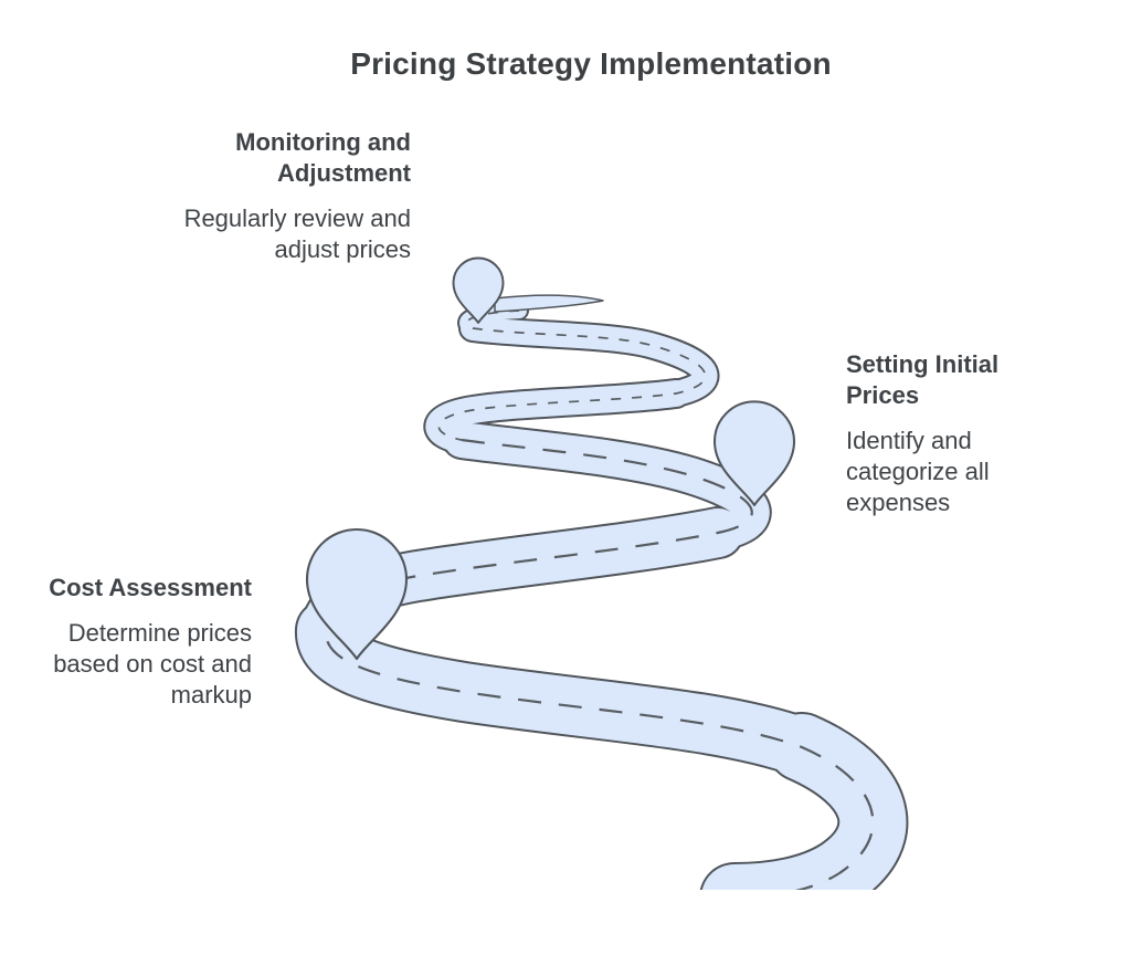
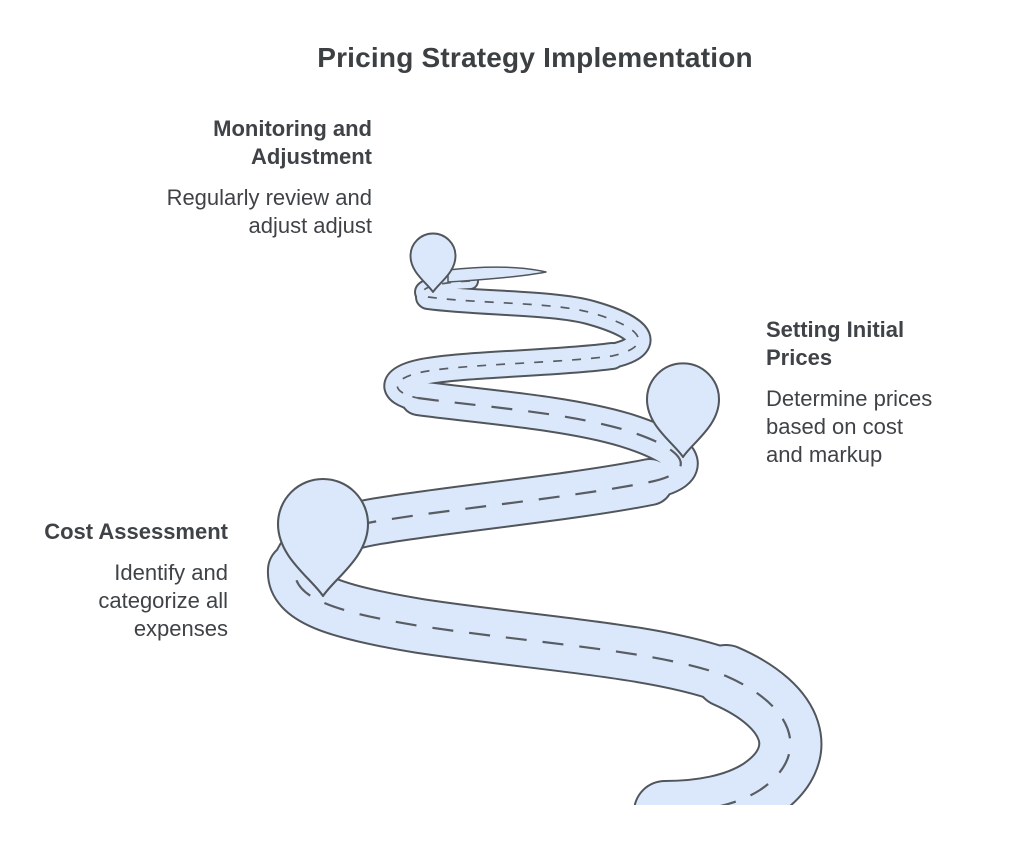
  Pricing Strategy Implementation
  Monitoring and Adjustment
- Regularly review and adjust prices
+ Regularly review and adjust adjust
  Setting Initial Prices
- Identify and categorize all expenses
+ Determine prices based on cost and markup
  Cost Assessment
- Determine prices based on cost and markup
+ Identify and categorize all expenses
